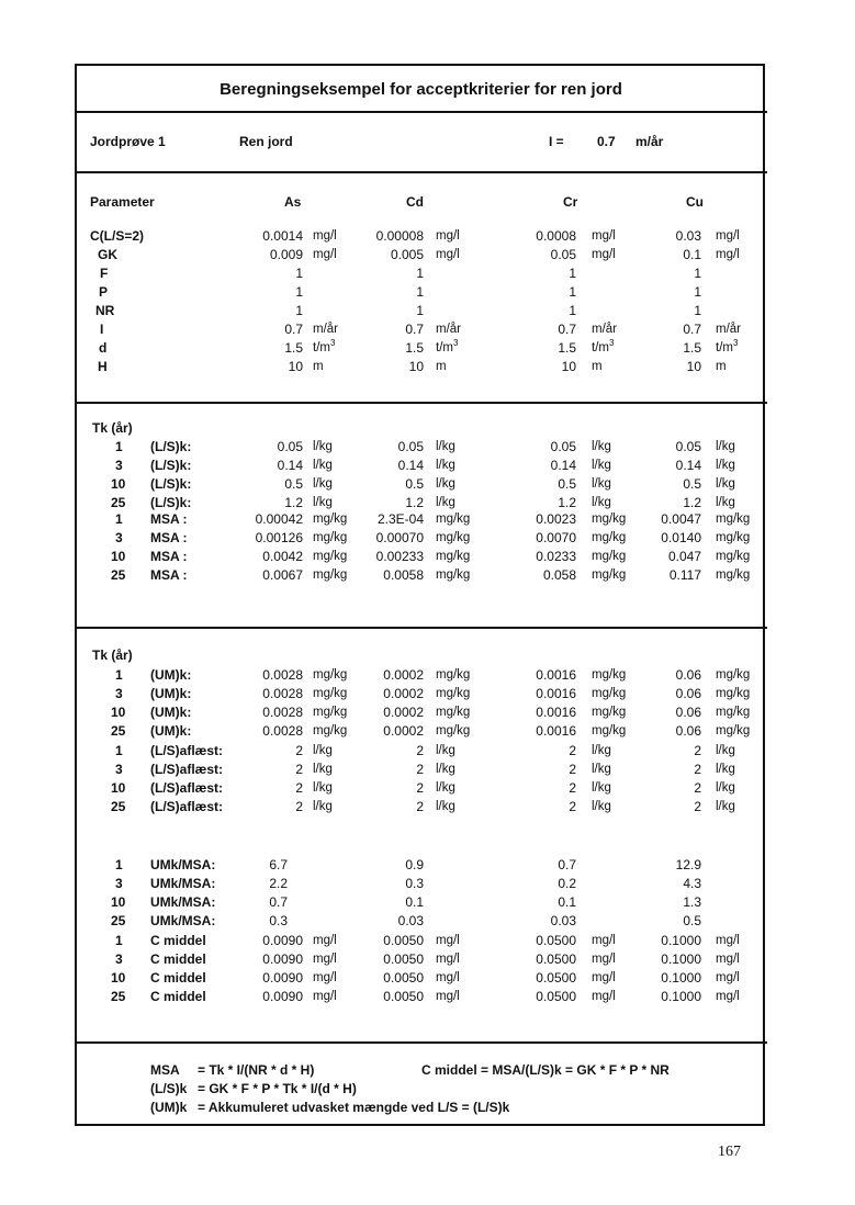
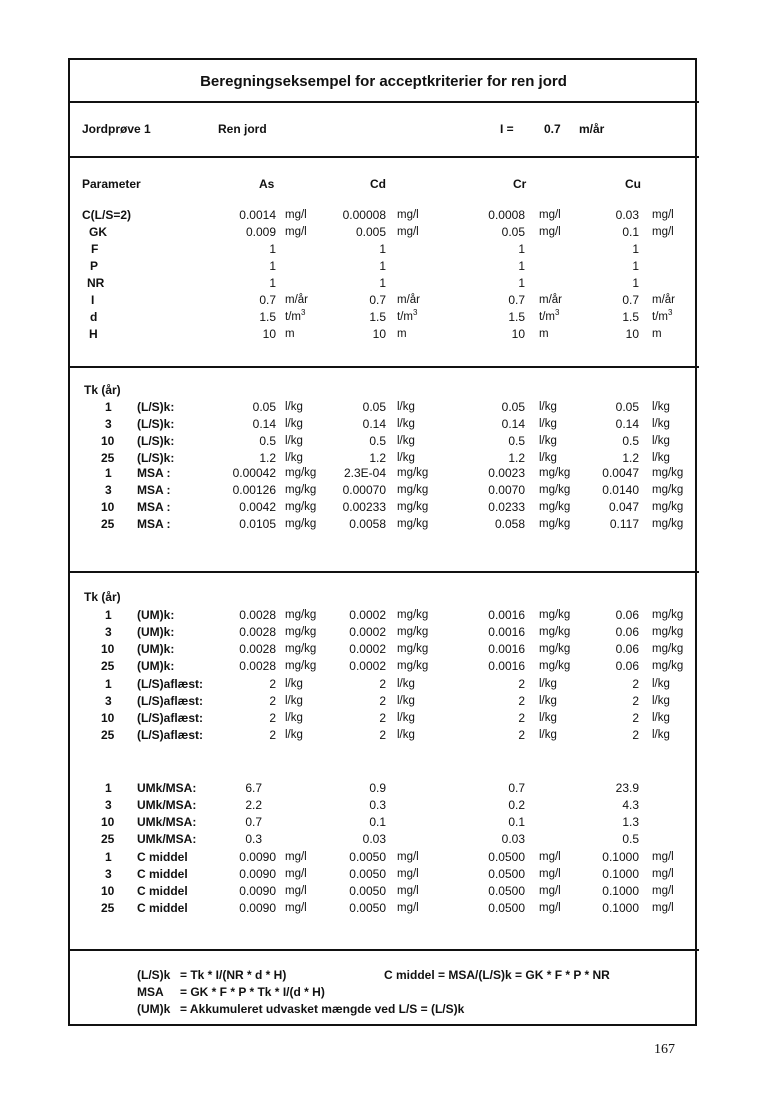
  Beregningseksempel for acceptkriterier for ren jord
  Jordprøve 1
  Ren jord
  I =
  0.7
  m/år
  Parameter
  As
  Cd
  Cr
  Cu
  C(L/S=2)
  0.0014
  mg/l
  0.00008
  mg/l
  0.0008
  mg/l
  0.03
  mg/l
  GK
  0.009
  mg/l
  0.005
  mg/l
  0.05
  mg/l
  0.1
  mg/l
  F
  1
  1
  1
  1
  P
  1
  1
  1
  1
  NR
  1
  1
  1
  1
  I
  0.7
  m/år
  0.7
  m/år
  0.7
  m/år
  0.7
  m/år
  d
  1.5
  t/m3
  1.5
  t/m3
  1.5
  t/m3
  1.5
  t/m3
  H
  10
  m
  10
  m
  10
  m
  10
  m
  1
  (L/S)k:
  0.05
  l/kg
  0.05
  l/kg
  0.05
  l/kg
  0.05
  l/kg
  3
  (L/S)k:
  0.14
  l/kg
  0.14
  l/kg
  0.14
  l/kg
  0.14
  l/kg
  10
  (L/S)k:
  0.5
  l/kg
  0.5
  l/kg
  0.5
  l/kg
  0.5
  l/kg
  25
  (L/S)k:
  1.2
  l/kg
  1.2
  l/kg
  1.2
  l/kg
  1.2
  l/kg
  1
  MSA :
  0.00042
  mg/kg
  2.3E-04
  mg/kg
  0.0023
  mg/kg
  0.0047
  mg/kg
  3
  MSA :
  0.00126
  mg/kg
  0.00070
  mg/kg
  0.0070
  mg/kg
  0.0140
  mg/kg
  10
  MSA :
  0.0042
  mg/kg
  0.00233
  mg/kg
  0.0233
  mg/kg
  0.047
  mg/kg
  25
  MSA :
- 0.0067
+ 0.0105
  mg/kg
  0.0058
  mg/kg
  0.058
  mg/kg
  0.117
  mg/kg
  1
  (UM)k:
  0.0028
  mg/kg
  0.0002
  mg/kg
  0.0016
  mg/kg
  0.06
  mg/kg
  3
  (UM)k:
  0.0028
  mg/kg
  0.0002
  mg/kg
  0.0016
  mg/kg
  0.06
  mg/kg
  10
  (UM)k:
  0.0028
  mg/kg
  0.0002
  mg/kg
  0.0016
  mg/kg
  0.06
  mg/kg
  25
  (UM)k:
  0.0028
  mg/kg
  0.0002
  mg/kg
  0.0016
  mg/kg
  0.06
  mg/kg
  1
  (L/S)aflæst:
  2
  l/kg
  2
  l/kg
  2
  l/kg
  2
  l/kg
  3
  (L/S)aflæst:
  2
  l/kg
  2
  l/kg
  2
  l/kg
  2
  l/kg
  10
  (L/S)aflæst:
  2
  l/kg
  2
  l/kg
  2
  l/kg
  2
  l/kg
  25
  (L/S)aflæst:
  2
  l/kg
  2
  l/kg
  2
  l/kg
  2
  l/kg
  1
  UMk/MSA:
  6.7
  0.9
  0.7
- 12.9
+ 23.9
  3
  UMk/MSA:
  2.2
  0.3
  0.2
  4.3
  10
  UMk/MSA:
  0.7
  0.1
  0.1
  1.3
  25
  UMk/MSA:
  0.3
  0.03
  0.03
  0.5
  1
  C middel
  0.0090
  mg/l
  0.0050
  mg/l
  0.0500
  mg/l
  0.1000
  mg/l
  3
  C middel
  0.0090
  mg/l
  0.0050
  mg/l
  0.0500
  mg/l
  0.1000
  mg/l
  10
  C middel
  0.0090
  mg/l
  0.0050
  mg/l
  0.0500
  mg/l
  0.1000
  mg/l
  25
  C middel
  0.0090
  mg/l
  0.0050
  mg/l
  0.0500
  mg/l
  0.1000
  mg/l
  Tk (år)
  Tk (år)
- MSA
+ (L/S)k
  = Tk * I/(NR * d * H)
- (L/S)k
+ MSA
  = GK * F * P * Tk * I/(d * H)
  (UM)k
  = Akkumuleret udvasket mængde ved L/S = (L/S)k
  C middel = MSA/(L/S)k = GK * F * P * NR
  167
